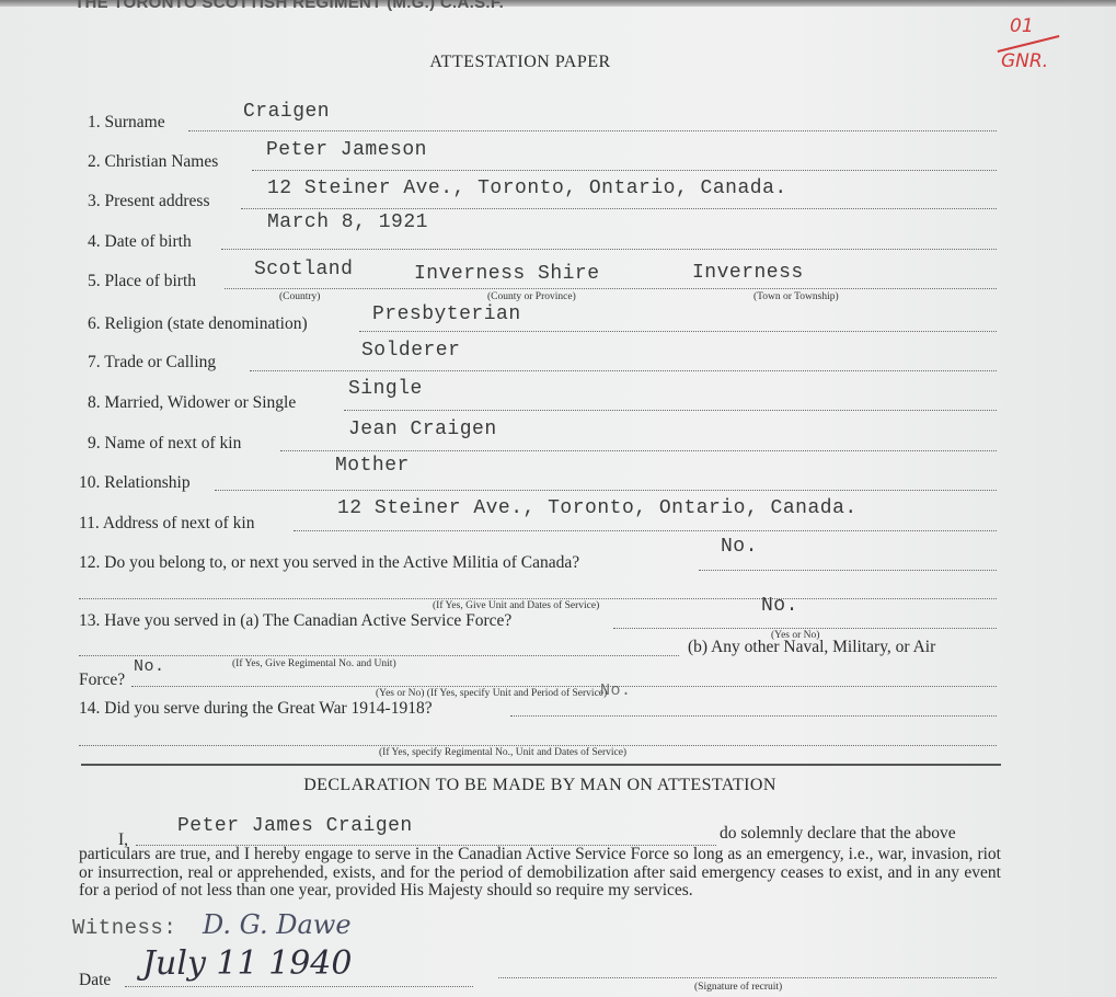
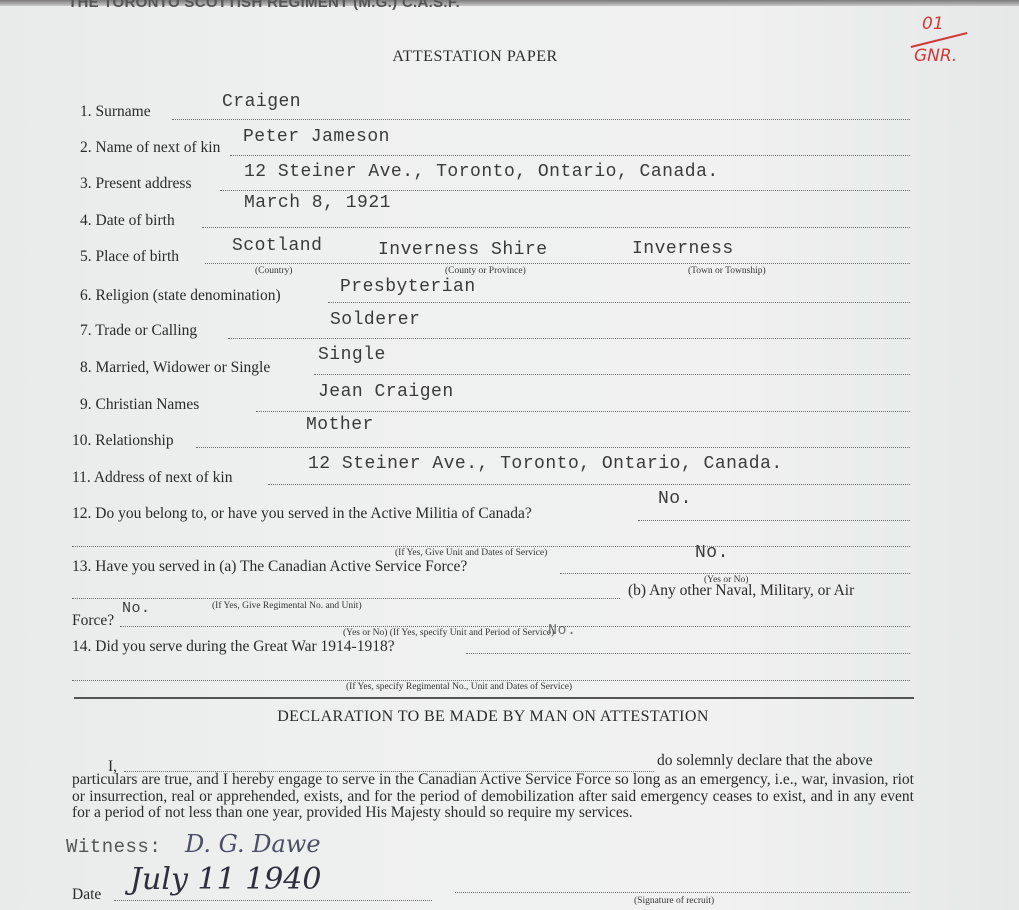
  THE TORONTO SCOTTISH REGIMENT (M.G.) C.A.S.F.
  ATTESTATION PAPER
  01
  GNR.
  1. Surname
  Craigen
- 2. Christian Names
+ 2. Name of next of kin
  Peter Jameson
  3. Present address
  12 Steiner Ave., Toronto, Ontario, Canada.
  4. Date of birth
  March 8, 1921
  5. Place of birth
  Scotland
  Inverness Shire
  Inverness
  (Country)
  (County or Province)
  (Town or Township)
  6. Religion (state denomination)
  Presbyterian
  7. Trade or Calling
  Solderer
  8. Married, Widower or Single
  Single
- 9. Name of next of kin
+ 9. Christian Names
  Jean Craigen
  10. Relationship
  Mother
  11. Address of next of kin
  12 Steiner Ave., Toronto, Ontario, Canada.
- 12. Do you belong to, or next you served in the Active Militia of Canada?
+ 12. Do you belong to, or have you served in the Active Militia of Canada?
  No.
  (If Yes, Give Unit and Dates of Service)
  13. Have you served in (a) The Canadian Active Service Force?
  No.
  (Yes or No)
  (b) Any other Naval, Military, or Air
  (If Yes, Give Regimental No. and Unit)
  Force?
  No.
  (Yes or No) (If Yes, specify Unit and Period of Service)
  14. Did you serve during the Great War 1914-1918?
  No.
  (If Yes, specify Regimental No., Unit and Dates of Service)
  DECLARATION TO BE MADE BY MAN ON ATTESTATION
  I,
- Peter James Craigen
  do solemnly declare that the above
  particulars are true, and I hereby engage to serve in the Canadian Active Service Force so long as an emergency, i.e., war, invasion, riot or insurrection, real or apprehended, exists, and for the period of demobilization after said emergency ceases to exist, and in any event for a period of not less than one year, provided His Majesty should so require my services.
  Witness:
  D. G. Dawe
  Date
  July 11 1940
  (Signature of recruit)
